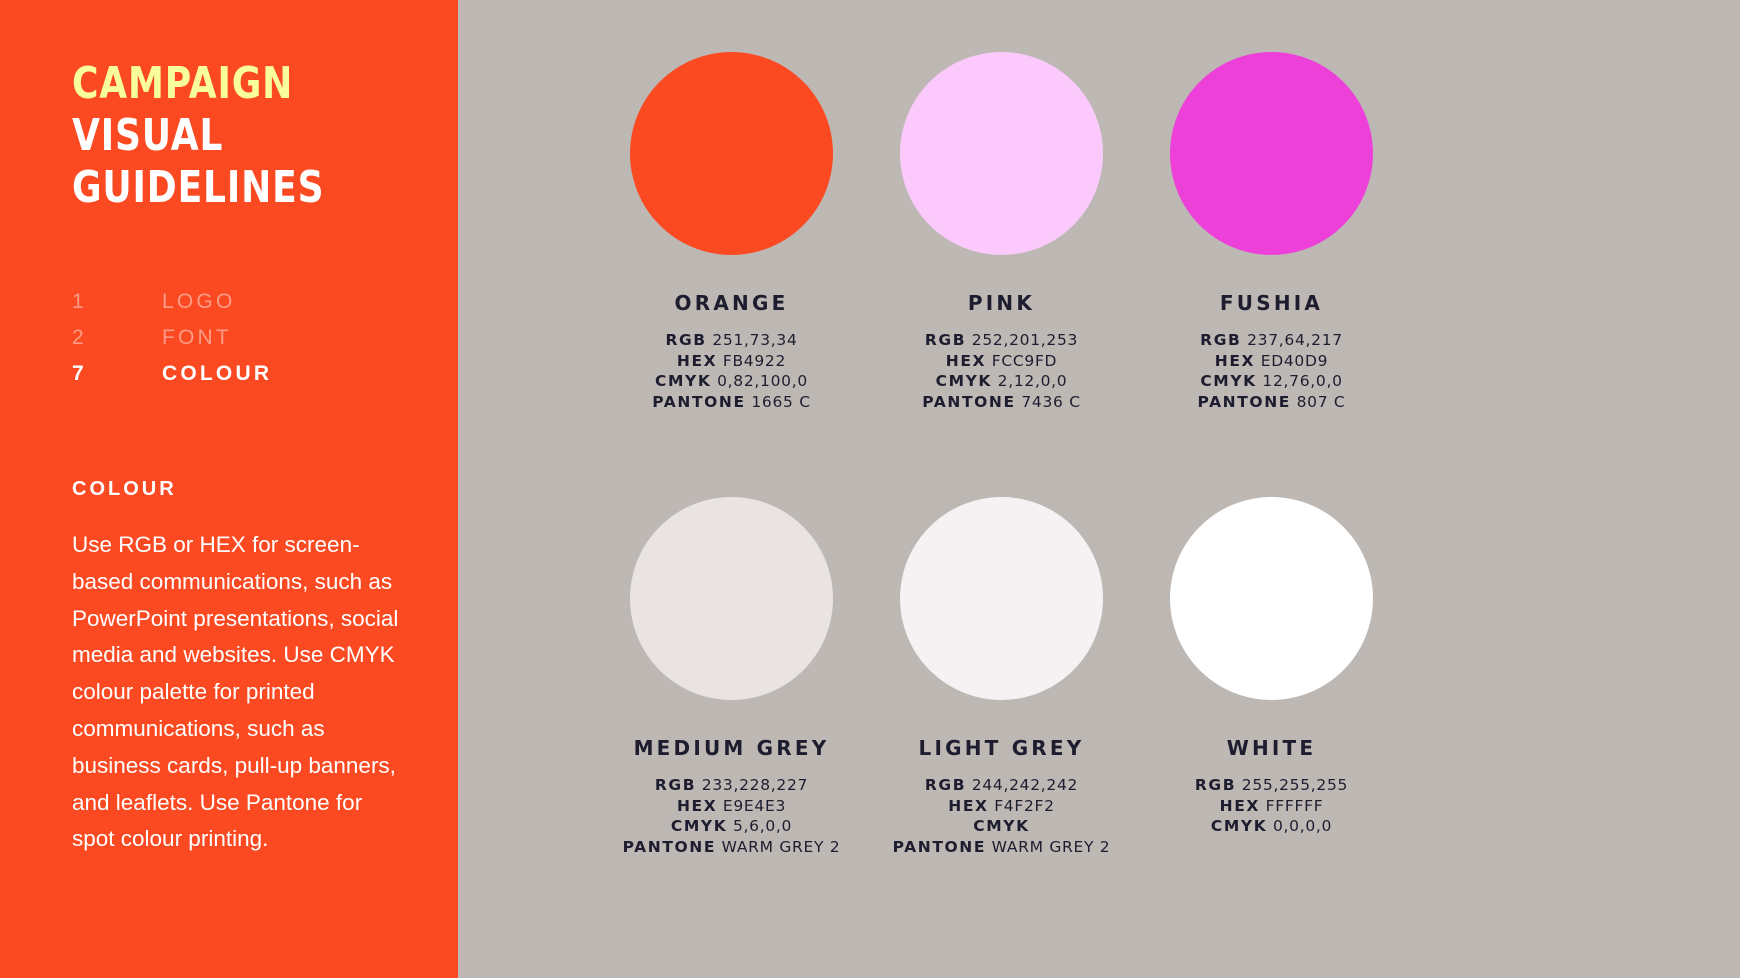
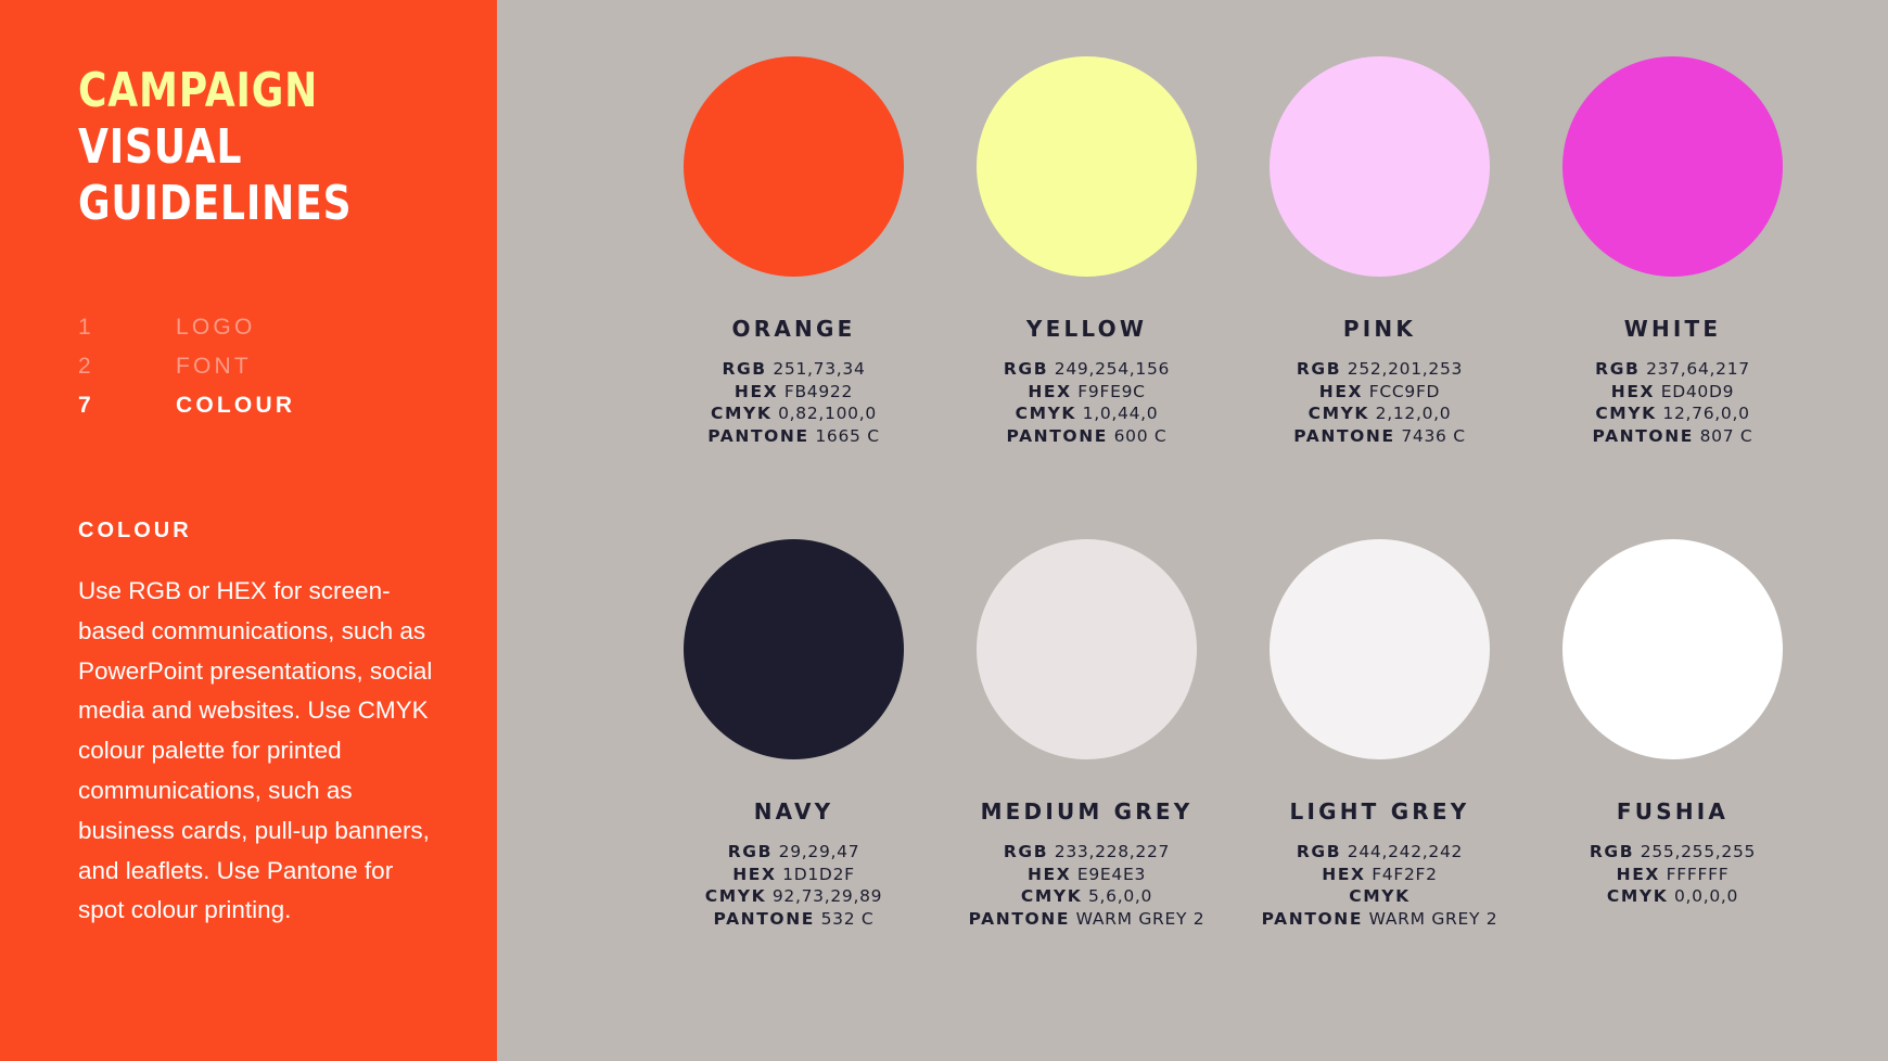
  CAMPAIGN
  VISUAL
  GUIDELINES
  1
  LOGO
  2
  FONT
  7
  COLOUR
  COLOUR
  Use RGB or HEX for screen-based communications, such as PowerPoint presentations, social media and websites. Use CMYK colour palette for printed communications, such as business cards, pull-up banners, and leaflets. Use Pantone for spot colour printing.
  ORANGE
  RGB 251,73,34
  HEX FB4922
  CMYK 0,82,100,0
  PANTONE 1665 C
+ YELLOW
+ RGB 249,254,156
+ HEX F9FE9C
+ CMYK 1,0,44,0
+ PANTONE 600 C
  PINK
  RGB 252,201,253
  HEX FCC9FD
  CMYK 2,12,0,0
  PANTONE 7436 C
- FUSHIA
+ WHITE
  RGB 237,64,217
  HEX ED40D9
  CMYK 12,76,0,0
  PANTONE 807 C
+ NAVY
+ RGB 29,29,47
+ HEX 1D1D2F
+ CMYK 92,73,29,89
+ PANTONE 532 C
  MEDIUM GREY
  RGB 233,228,227
  HEX E9E4E3
  CMYK 5,6,0,0
  PANTONE WARM GREY 2
  LIGHT GREY
  RGB 244,242,242
  HEX F4F2F2
  CMYK
  PANTONE WARM GREY 2
- WHITE
+ FUSHIA
  RGB 255,255,255
  HEX FFFFFF
  CMYK 0,0,0,0
